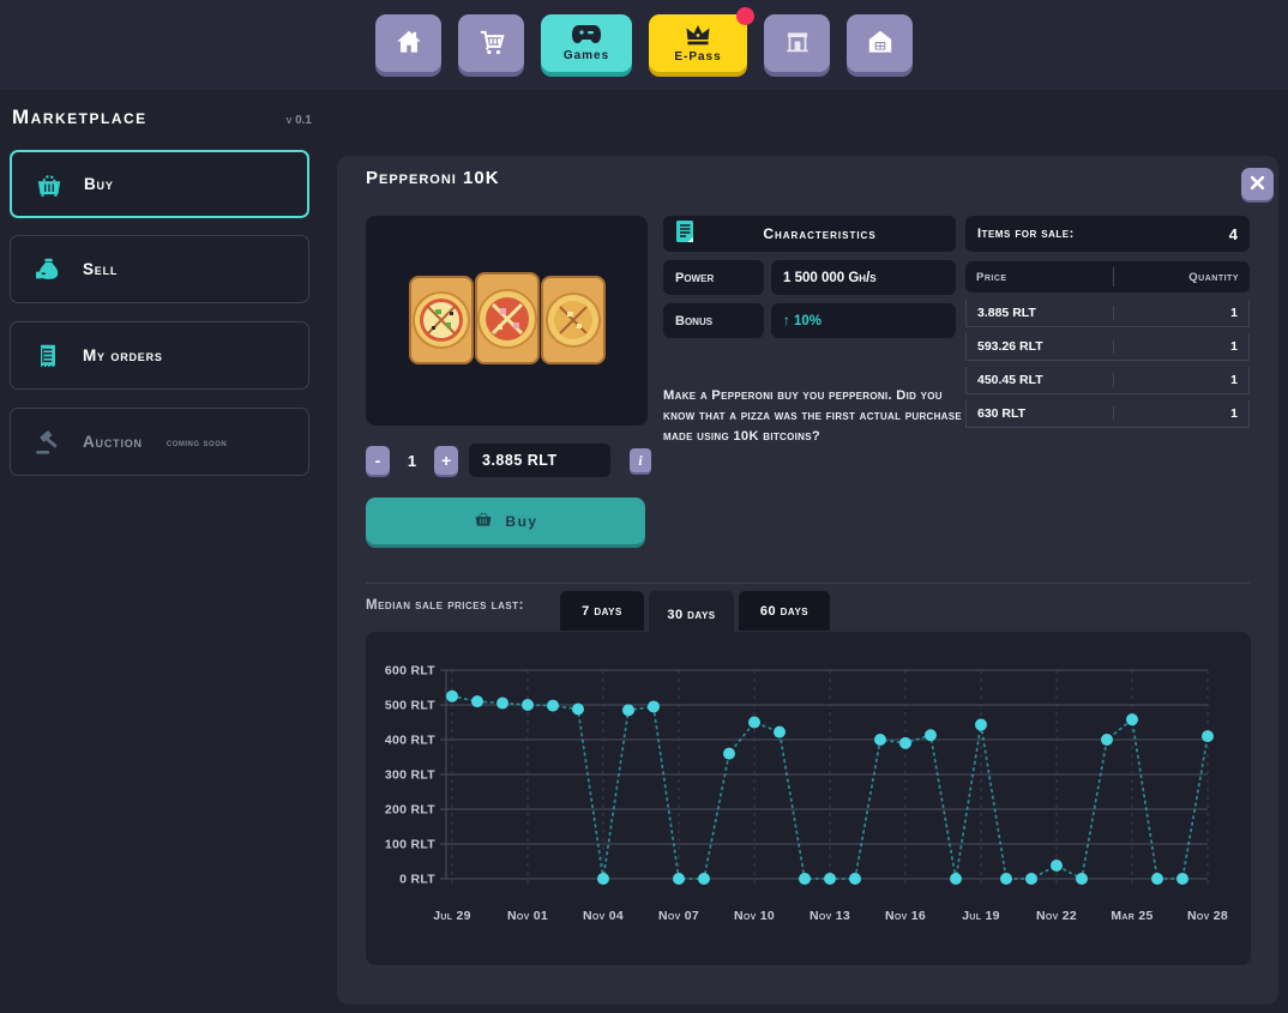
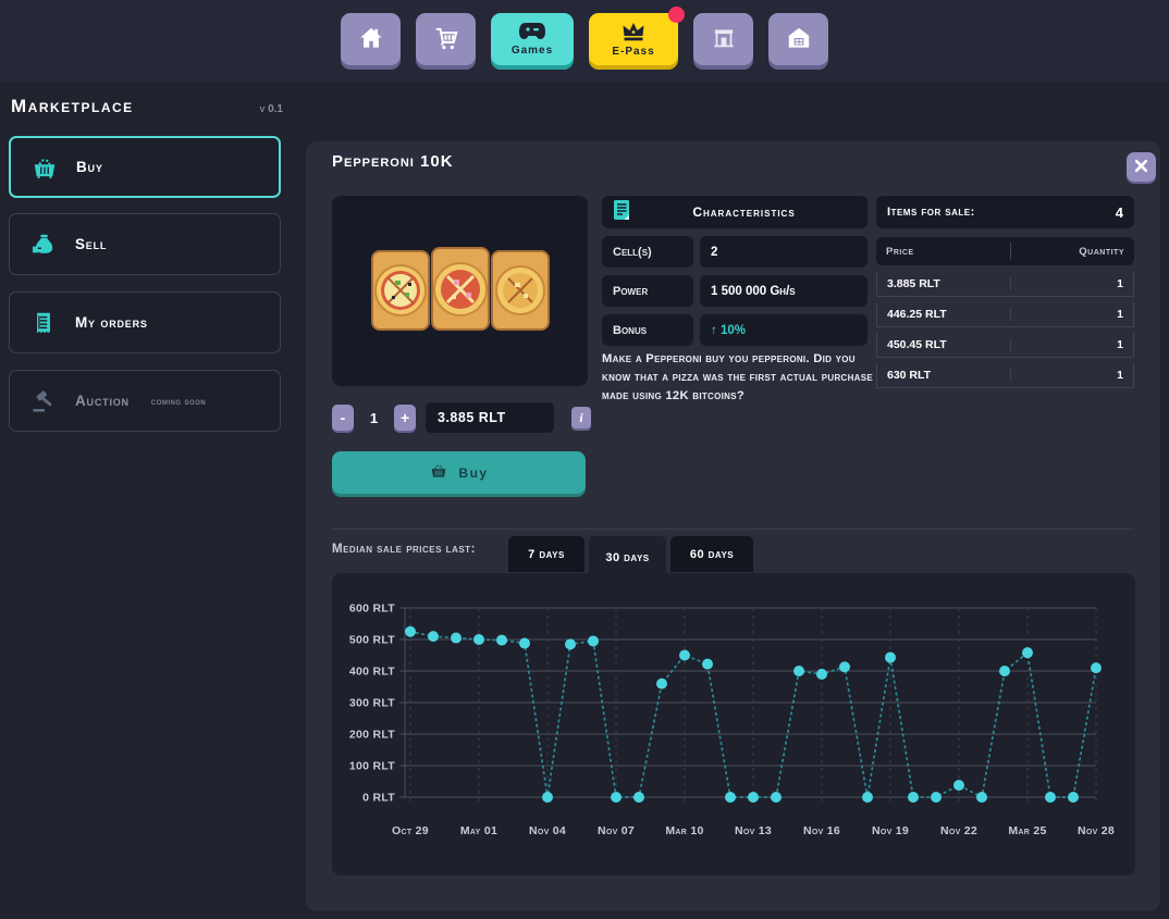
  Games
  E-Pass
  Marketplace
  v 0.1
  Buy
  Sell
  My orders
  Auction
  coming soon
  Pepperoni 10K
  Characteristics
+ Cell(s)
+ 2
  Power
  1 500 000 Gh/s
  Bonus
  ↑ 10%
- Make a Pepperoni buy you pepperoni. Did you know that a pizza was the first actual purchase made using 10K bitcoins?
+ Make a Pepperoni buy you pepperoni. Did you know that a pizza was the first actual purchase made using 12K bitcoins?
  Items for sale:
  4
  Price
  Quantity
  3.885 RLT
  1
- 593.26 RLT
+ 446.25 RLT
  1
  450.45 RLT
  1
  630 RLT
  1
  -
  1
  +
  3.885 RLT
  i
  Buy
  Median sale prices last:
  7 days
  30 days
  60 days
  0 RLT
  100 RLT
  200 RLT
  300 RLT
  400 RLT
  500 RLT
  600 RLT
- Jul 29
+ Oct 29
- Nov 01
+ May 01
  Nov 04
  Nov 07
- Nov 10
+ Mar 10
  Nov 13
  Nov 16
- Jul 19
+ Nov 19
  Nov 22
  Mar 25
  Nov 28
